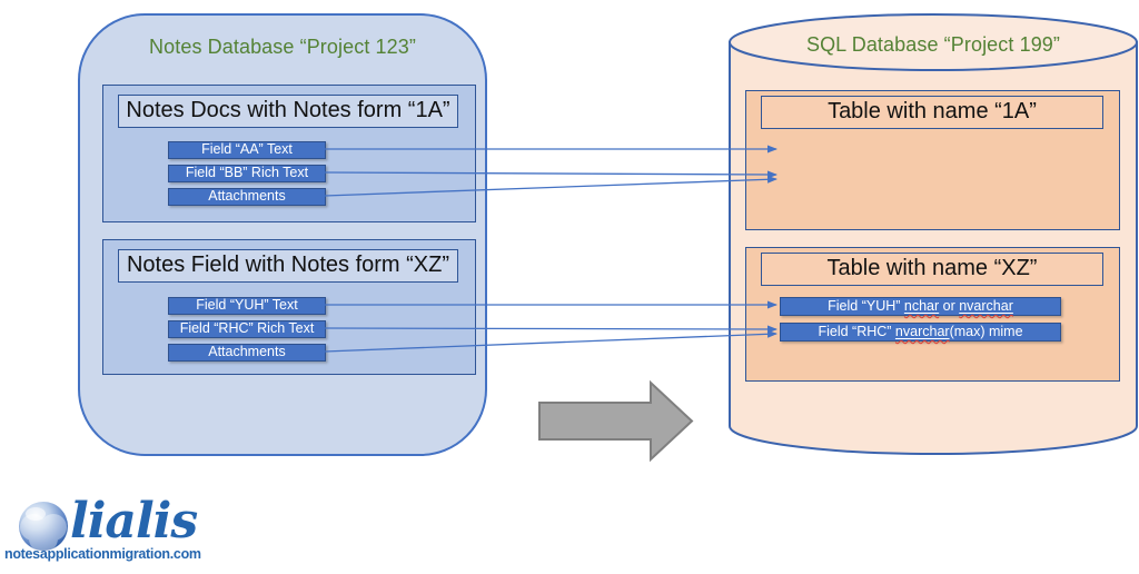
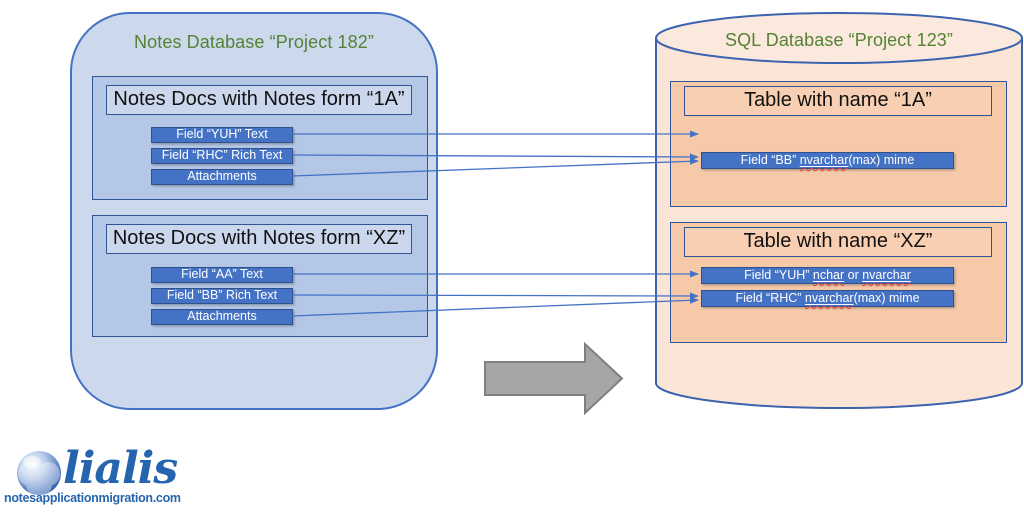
- Notes Database “Project 123”
+ Notes Database “Project 182”
  Notes Docs with Notes form “1A”
- Field “AA” Text
+ Field “YUH” Text
- Field “BB” Rich Text
+ Field “RHC” Rich Text
  Attachments
- Notes Field with Notes form “XZ”
+ Notes Docs with Notes form “XZ”
- Field “YUH” Text
+ Field “AA” Text
- Field “RHC” Rich Text
+ Field “BB” Rich Text
  Attachments
- SQL Database “Project 199”
+ SQL Database “Project 123”
  Table with name “1A”
+ Field “BB” nvarchar(max) mime
  Table with name “XZ”
  Field “YUH” nchar or nvarchar
  Field “RHC” nvarchar(max) mime
  lialis
  notesapplicationmigration.com
